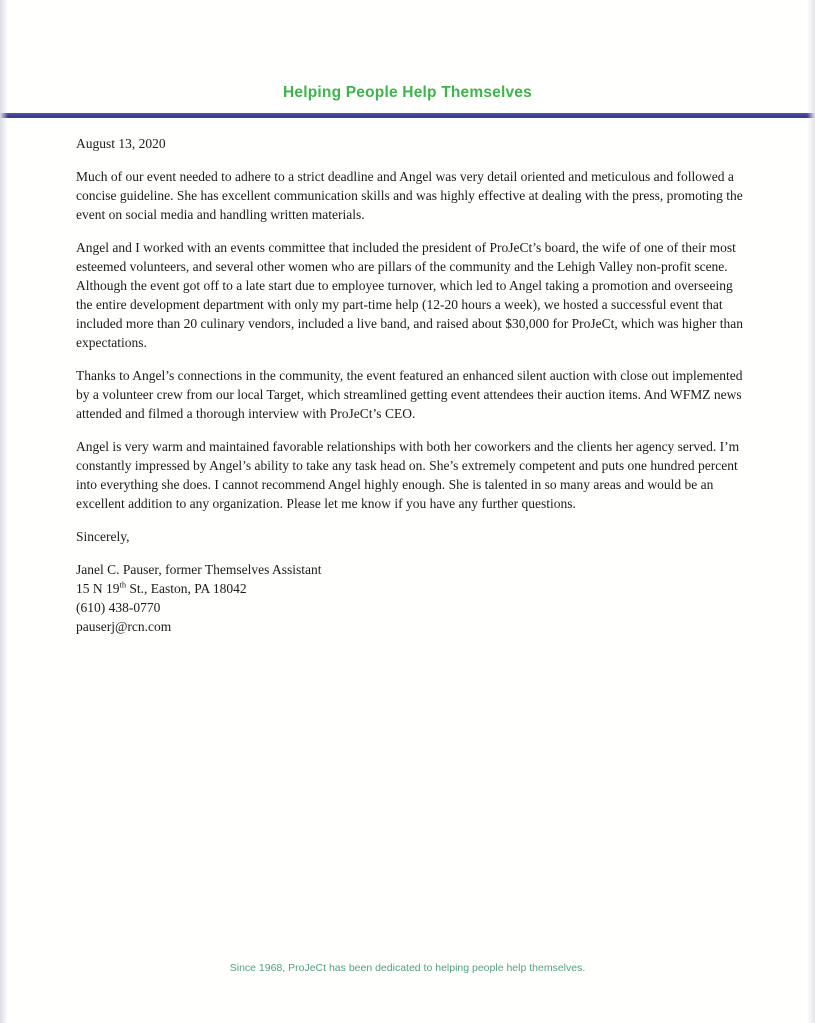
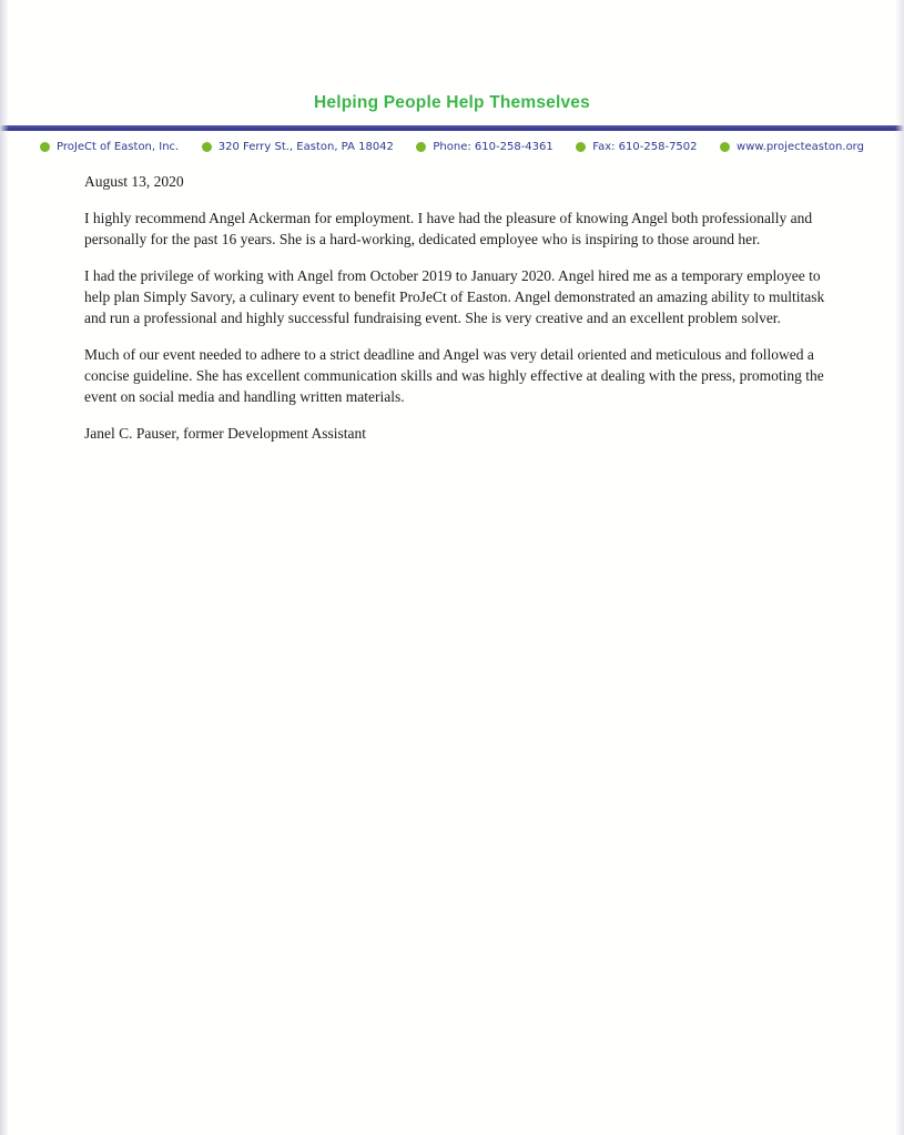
  Helping People Help Themselves
+ ProJeCt of Easton, Inc.
+ 320 Ferry St., Easton, PA 18042
+ Phone: 610-258-4361
+ Fax: 610-258-7502
+ www.projecteaston.org
  August 13, 2020
+ I highly recommend Angel Ackerman for employment. I have had the pleasure of knowing Angel both professionally and personally for the past 16 years. She is a hard-working, dedicated employee who is inspiring to those around her.
+ I had the privilege of working with Angel from October 2019 to January 2020. Angel hired me as a temporary employee to help plan Simply Savory, a culinary event to benefit ProJeCt of Easton. Angel demonstrated an amazing ability to multitask and run a professional and highly successful fundraising event. She is very creative and an excellent problem solver.
  Much of our event needed to adhere to a strict deadline and Angel was very detail oriented and meticulous and followed a concise guideline. She has excellent communication skills and was highly effective at dealing with the press, promoting the event on social media and handling written materials.
- Angel and I worked with an events committee that included the president of ProJeCt’s board, the wife of one of their most esteemed volunteers, and several other women who are pillars of the community and the Lehigh Valley non-profit scene. Although the event got off to a late start due to employee turnover, which led to Angel taking a promotion and overseeing the entire development department with only my part-time help (12-20 hours a week), we hosted a successful event that included more than 20 culinary vendors, included a live band, and raised about $30,000 for ProJeCt, which was higher than expectations.
- Thanks to Angel’s connections in the community, the event featured an enhanced silent auction with close out implemented by a volunteer crew from our local Target, which streamlined getting event attendees their auction items. And WFMZ news attended and filmed a thorough interview with ProJeCt’s CEO.
- Angel is very warm and maintained favorable relationships with both her coworkers and the clients her agency served. I’m constantly impressed by Angel’s ability to take any task head on. She’s extremely competent and puts one hundred percent into everything she does. I cannot recommend Angel highly enough. She is talented in so many areas and would be an excellent addition to any organization. Please let me know if you have any further questions.
- Sincerely,
- Janel C. Pauser, former Themselves Assistant
+ Janel C. Pauser, former Development Assistant
- 15 N 19th St., Easton, PA 18042
- (610) 438-0770
- pauserj@rcn.com
- Since 1968, ProJeCt has been dedicated to helping people help themselves.
